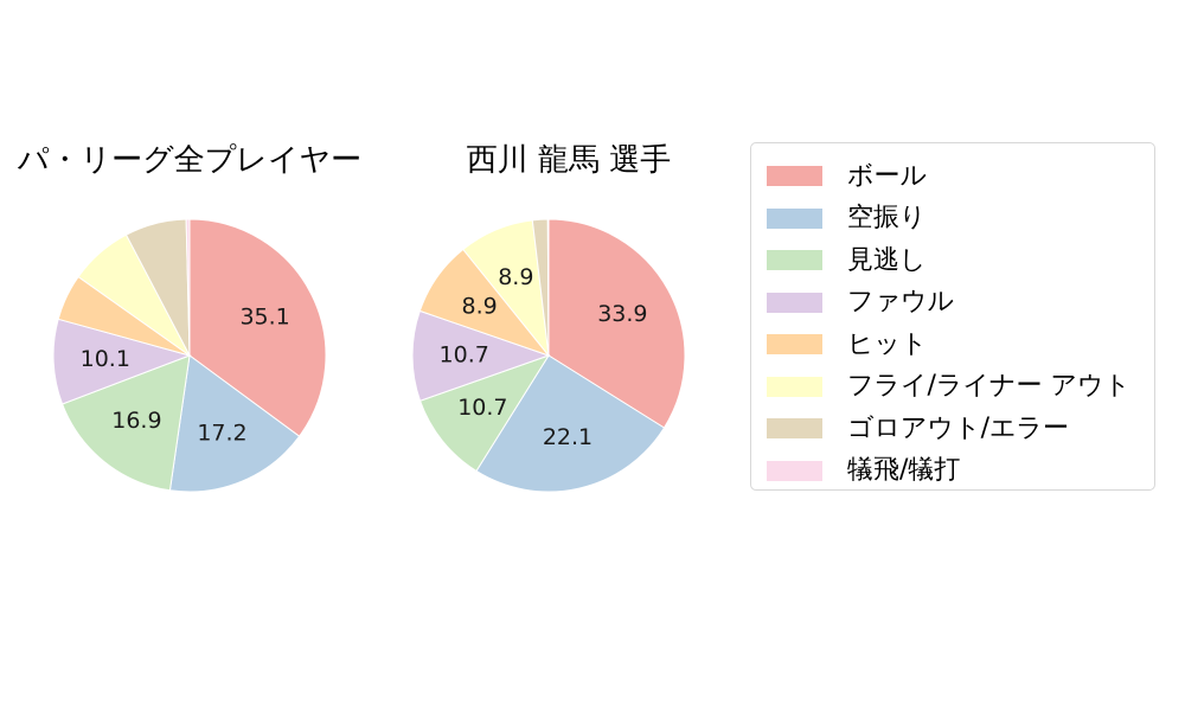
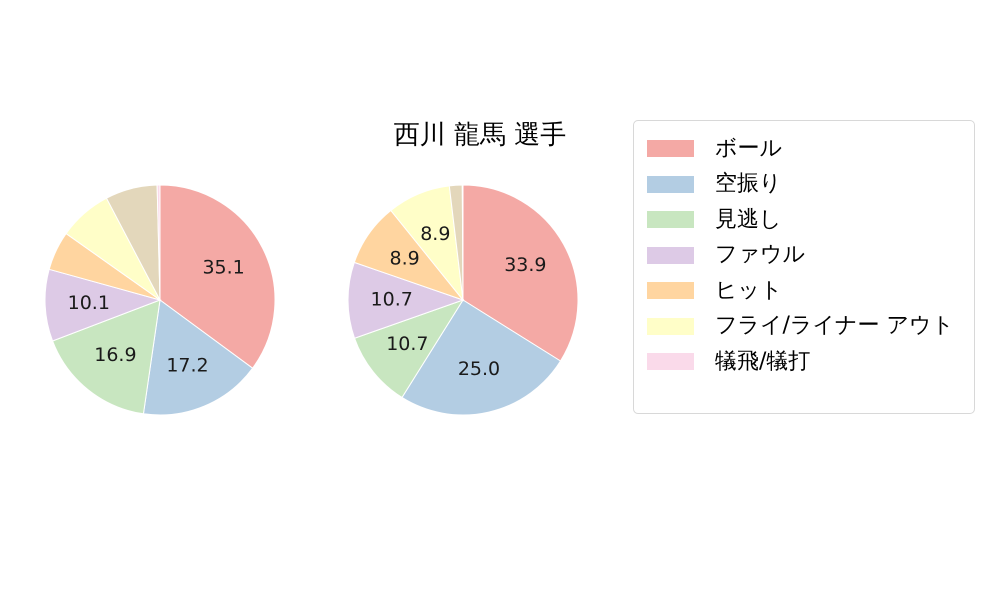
- パ・リーグ全プレイヤー
  35.1
  17.2
  16.9
  10.1
  西川 龍馬 選手
  33.9
- 22.1
+ 25.0
  10.7
  10.7
  8.9
  8.9
  ボール
  空振り
  見逃し
  ファウル
  ヒット
  フライ/ライナー アウト
- ゴロアウト/エラー
  犠飛/犠打
